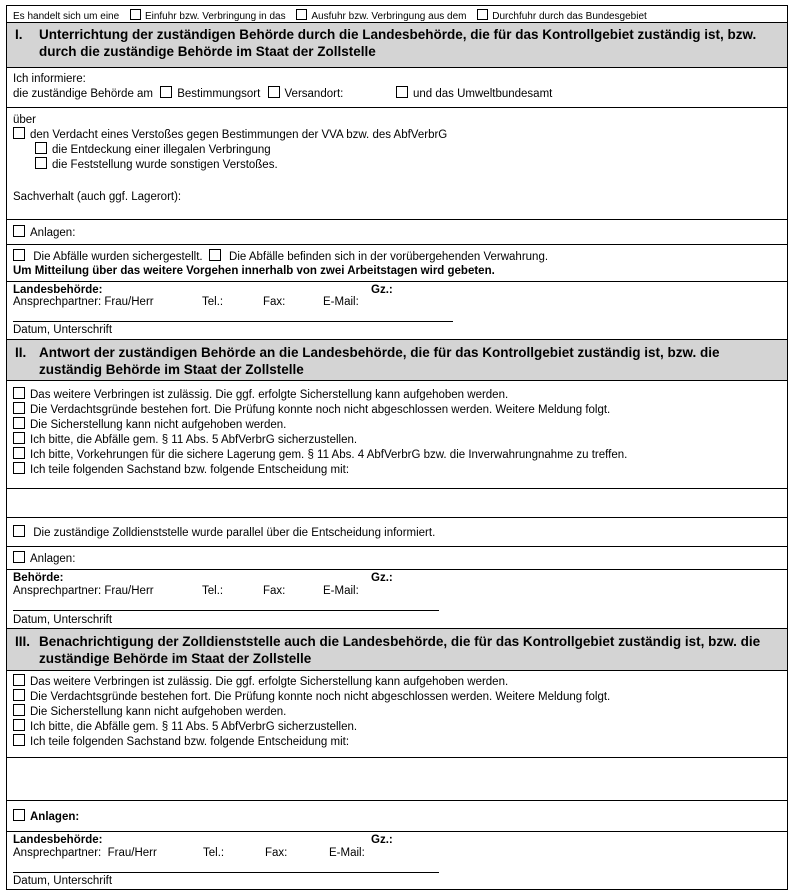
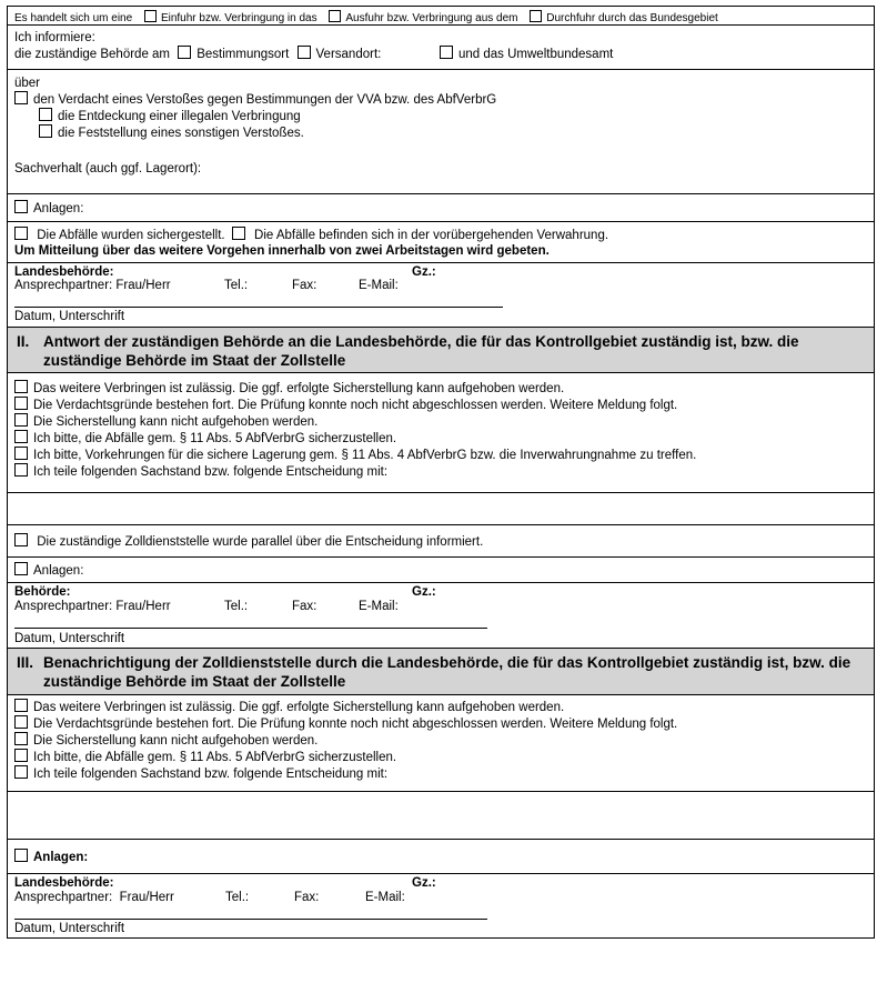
  Es handelt sich um eine Einfuhr bzw. Verbringung in das Ausfuhr bzw. Verbringung aus dem Durchfuhr durch das Bundesgebiet
- I.
- Unterrichtung der zuständigen Behörde durch die Landesbehörde, die für das Kontrollgebiet zuständig ist, bzw. durch die zuständige Behörde im Staat der Zollstelle
  Ich informiere:
  die zuständige Behörde am Bestimmungsort Versandort:
  und das Umweltbundesamt
  über
  den Verdacht eines Verstoßes gegen Bestimmungen der VVA bzw. des AbfVerbrG
  die Entdeckung einer illegalen Verbringung
- die Feststellung wurde sonstigen Verstoßes.
+ die Feststellung eines sonstigen Verstoßes.
  Sachverhalt (auch ggf. Lagerort):
  Anlagen:
  Die Abfälle wurden sichergestellt. Die Abfälle befinden sich in der vorübergehenden Verwahrung.
  Um Mitteilung über das weitere Vorgehen innerhalb von zwei Arbeitstagen wird gebeten.
  Landesbehörde:
  Gz.:
  Ansprechpartner: Frau/Herr
  Tel.:
  Fax:
  E-Mail:
  Datum, Unterschrift
  II.
- Antwort der zuständigen Behörde an die Landesbehörde, die für das Kontrollgebiet zuständig ist, bzw. die zuständig Behörde im Staat der Zollstelle
+ Antwort der zuständigen Behörde an die Landesbehörde, die für das Kontrollgebiet zuständig ist, bzw. die zuständige Behörde im Staat der Zollstelle
  Das weitere Verbringen ist zulässig. Die ggf. erfolgte Sicherstellung kann aufgehoben werden.
  Die Verdachtsgründe bestehen fort. Die Prüfung konnte noch nicht abgeschlossen werden. Weitere Meldung folgt.
  Die Sicherstellung kann nicht aufgehoben werden.
  Ich bitte, die Abfälle gem. § 11 Abs. 5 AbfVerbrG sicherzustellen.
  Ich bitte, Vorkehrungen für die sichere Lagerung gem. § 11 Abs. 4 AbfVerbrG bzw. die Inverwahrungnahme zu treffen.
  Ich teile folgenden Sachstand bzw. folgende Entscheidung mit:
  Die zuständige Zolldienststelle wurde parallel über die Entscheidung informiert.
  Anlagen:
  Behörde:
  Gz.:
  Ansprechpartner: Frau/Herr
  Tel.:
  Fax:
  E-Mail:
  Datum, Unterschrift
  III.
- Benachrichtigung der Zolldienststelle auch die Landesbehörde, die für das Kontrollgebiet zuständig ist, bzw. die zuständige Behörde im Staat der Zollstelle
+ Benachrichtigung der Zolldienststelle durch die Landesbehörde, die für das Kontrollgebiet zuständig ist, bzw. die zuständige Behörde im Staat der Zollstelle
  Das weitere Verbringen ist zulässig. Die ggf. erfolgte Sicherstellung kann aufgehoben werden.
  Die Verdachtsgründe bestehen fort. Die Prüfung konnte noch nicht abgeschlossen werden. Weitere Meldung folgt.
  Die Sicherstellung kann nicht aufgehoben werden.
  Ich bitte, die Abfälle gem. § 11 Abs. 5 AbfVerbrG sicherzustellen.
  Ich teile folgenden Sachstand bzw. folgende Entscheidung mit:
  Anlagen:
  Landesbehörde:
  Gz.:
  Ansprechpartner: Frau/Herr
  Tel.:
  Fax:
  E-Mail:
  Datum, Unterschrift
